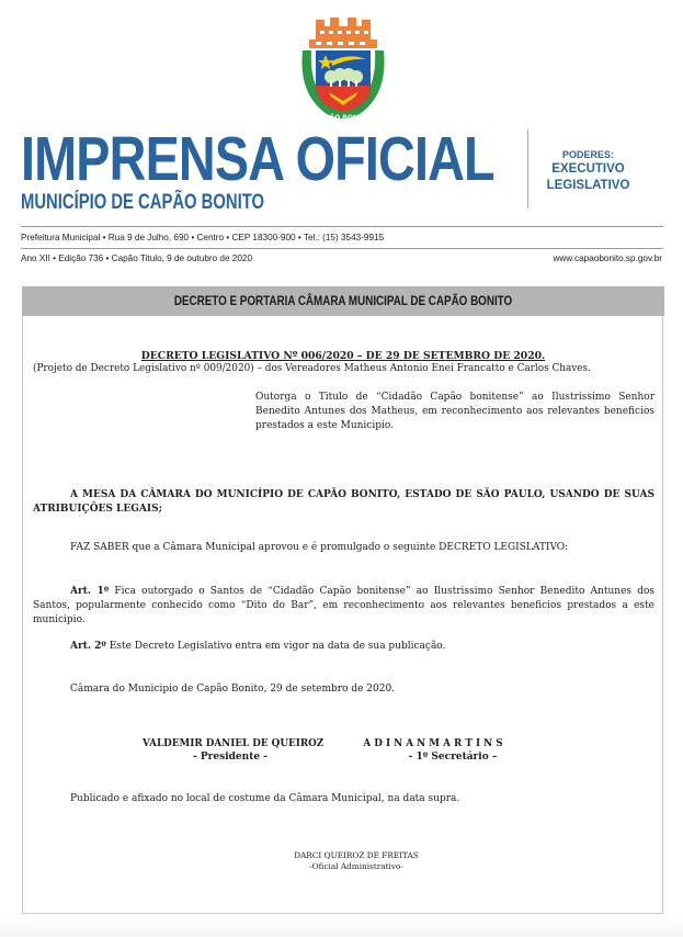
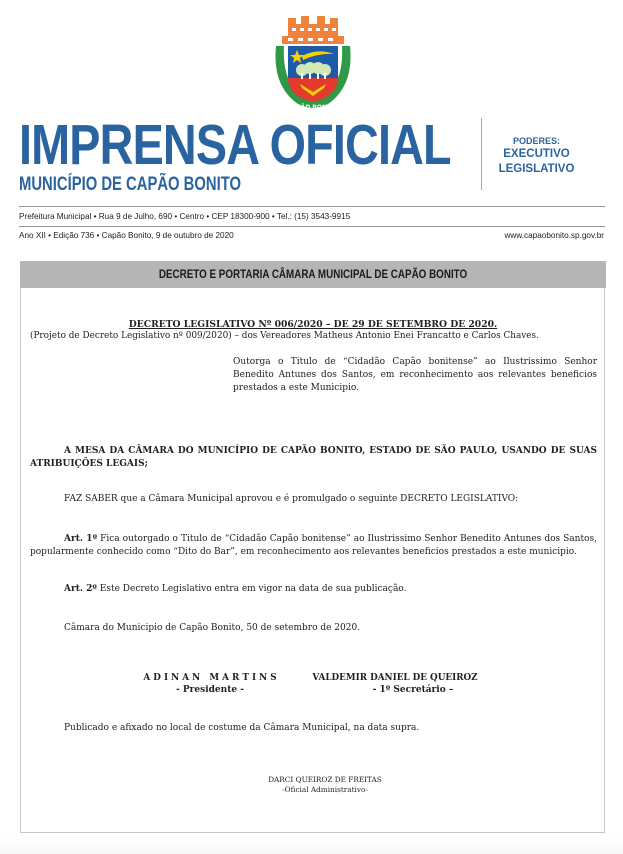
  IMPRENSA OFICIAL
  MUNICÍPIO DE CAPÃO BONITO
  PODERES:
  EXECUTIVO
  LEGISLATIVO
  Prefeitura Municipal • Rua 9 de Julho, 690 • Centro • CEP 18300-900 • Tel.: (15) 3543-9915
- Ano XII • Edição 736 • Capão Titulo, 9 de outubro de 2020
+ Ano XII • Edição 736 • Capão Bonito, 9 de outubro de 2020
  www.capaobonito.sp.gov.br
  DECRETO E PORTARIA CÂMARA MUNICIPAL DE CAPÃO BONITO
  DECRETO LEGISLATIVO Nº 006/2020 – DE 29 DE SETEMBRO DE 2020.
  (Projeto de Decreto Legislativo nº 009/2020) – dos Vereadores Matheus Antonio Enei Francatto e Carlos Chaves.
- Outorga o Titulo de “Cidadão Capão bonitense” ao Ilustrissimo Senhor Benedito Antunes dos Matheus, em reconhecimento aos relevantes beneficios prestados a este Municipio.
+ Outorga o Titulo de “Cidadão Capão bonitense” ao Ilustrissimo Senhor Benedito Antunes dos Santos, em reconhecimento aos relevantes beneficios prestados a este Municipio.
  A MESA DA CÂMARA DO MUNICÍPIO DE CAPÃO BONITO, ESTADO DE SÃO PAULO, USANDO DE SUAS ATRIBUIÇÕES LEGAIS;
  FAZ SABER que a Câmara Municipal aprovou e é promulgado o seguinte DECRETO LEGISLATIVO:
- Art. 1º Fica outorgado o Santos de “Cidadão Capão bonitense” ao Ilustrissimo Senhor Benedito Antunes dos Santos, popularmente conhecido como “Dito do Bar”, em reconhecimento aos relevantes beneficios prestados a este municipio.
+ Art. 1º Fica outorgado o Titulo de “Cidadão Capão bonitense” ao Ilustrissimo Senhor Benedito Antunes dos Santos, popularmente conhecido como “Dito do Bar”, em reconhecimento aos relevantes beneficios prestados a este municipio.
  Art. 2º Este Decreto Legislativo entra em vigor na data de sua publicação.
- Câmara do Municipio de Capão Bonito, 29 de setembro de 2020.
+ Câmara do Municipio de Capão Bonito, 50 de setembro de 2020.
- VALDEMIR DANIEL DE QUEIROZ
+ A D I N A N M A R T I N S
  - Presidente -
- A D I N A N M A R T I N S
+ VALDEMIR DANIEL DE QUEIROZ
  - 1º Secretário –
  Publicado e afixado no local de costume da Câmara Municipal, na data supra.
  DARCI QUEIROZ DE FREITAS
  -Oficial Administrativo-
